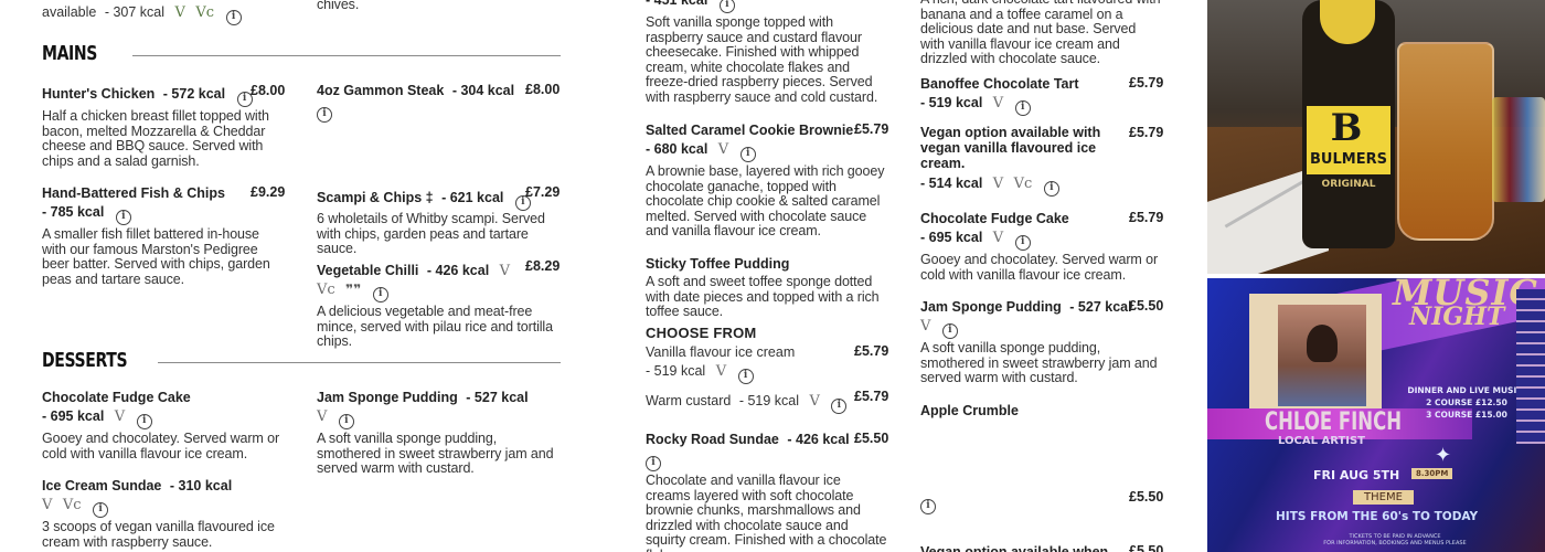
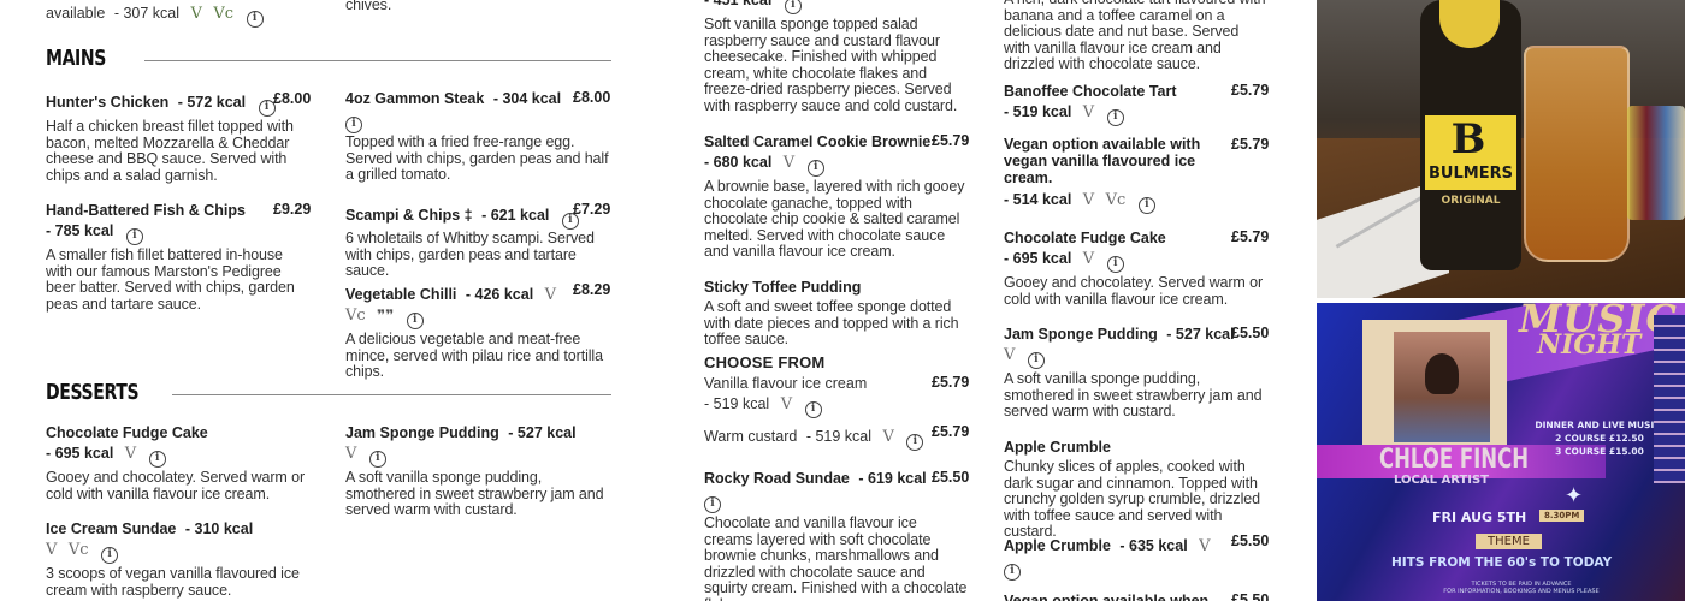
  available - 307 kcal V Vc i
  MAINS
  Hunter's Chicken - 572 kcal i
  £8.00
  Half a chicken breast fillet topped with bacon, melted Mozzarella & Cheddar cheese and BBQ sauce. Served with chips and a salad garnish.
  Hand-Battered Fish & Chips
  £9.29
  - 785 kcal i
  A smaller fish fillet battered in-house with our famous Marston's Pedigree beer batter. Served with chips, garden peas and tartare sauce.
  DESSERTS
  Chocolate Fudge Cake
  - 695 kcal V i
  Gooey and chocolatey. Served warm or cold with vanilla flavour ice cream.
  Ice Cream Sundae - 310 kcal
  V Vc i
  3 scoops of vegan vanilla flavoured ice cream with raspberry sauce.
  chives.
  4oz Gammon Steak - 304 kcal
  £8.00
  i
+ Topped with a fried free-range egg. Served with chips, garden peas and half a grilled tomato.
  Scampi & Chips ‡ - 621 kcal i
  £7.29
  6 wholetails of Whitby scampi. Served with chips, garden peas and tartare sauce.
  Vegetable Chilli - 426 kcal V
  £8.29
  Vc ❞❞ i
  A delicious vegetable and meat-free mince, served with pilau rice and tortilla chips.
  Jam Sponge Pudding - 527 kcal
  V i
  A soft vanilla sponge pudding, smothered in sweet strawberry jam and served warm with custard.
  - 451 kcal i
- Soft vanilla sponge topped with raspberry sauce and custard flavour cheesecake. Finished with whipped cream, white chocolate flakes and freeze-dried raspberry pieces. Served with raspberry sauce and cold custard.
+ Soft vanilla sponge topped salad raspberry sauce and custard flavour cheesecake. Finished with whipped cream, white chocolate flakes and freeze-dried raspberry pieces. Served with raspberry sauce and cold custard.
  Salted Caramel Cookie Brownie
  £5.79
  - 680 kcal V i
  A brownie base, layered with rich gooey chocolate ganache, topped with chocolate chip cookie & salted caramel melted. Served with chocolate sauce and vanilla flavour ice cream.
  Sticky Toffee Pudding
  A soft and sweet toffee sponge dotted with date pieces and topped with a rich toffee sauce.
  CHOOSE FROM
  Vanilla flavour ice cream
  £5.79
  - 519 kcal V i
  Warm custard - 519 kcal V i
  £5.79
- Rocky Road Sundae - 426 kcal
+ Rocky Road Sundae - 619 kcal
  £5.50
  i
  Chocolate and vanilla flavour ice creams layered with soft chocolate brownie chunks, marshmallows and drizzled with chocolate sauce and squirty cream. Finished with a chocolate
  banana and a toffee caramel on a delicious date and nut base. Served with vanilla flavour ice cream and drizzled with chocolate sauce.
  Banoffee Chocolate Tart
  £5.79
  - 519 kcal V i
  Vegan option available with vegan vanilla flavoured ice cream.
  £5.79
  - 514 kcal V Vc i
  Chocolate Fudge Cake
  £5.79
  - 695 kcal V i
  Gooey and chocolatey. Served warm or cold with vanilla flavour ice cream.
  Jam Sponge Pudding - 527 kcal
  £5.50
  V i
  A soft vanilla sponge pudding, smothered in sweet strawberry jam and served warm with custard.
  Apple Crumble
+ Chunky slices of apples, cooked with dark sugar and cinnamon. Topped with crunchy golden syrup crumble, drizzled with toffee sauce and served with custard.
+ Apple Crumble - 635 kcal V
  £5.50
  i
  £5.50
  BULMERS
  B
  ORIGINAL
  MUSI
  NIGHT
  CHLOE FINCH
  LOCAL ARTIST
  DINNER AND LIVE MUSI
  2 COURSE £12.50
  3 COURSE £15.00
  ✦
  FRI AUG 5TH
  8.30PM
  THEME
  HITS FROM THE 60's TO TODAY
